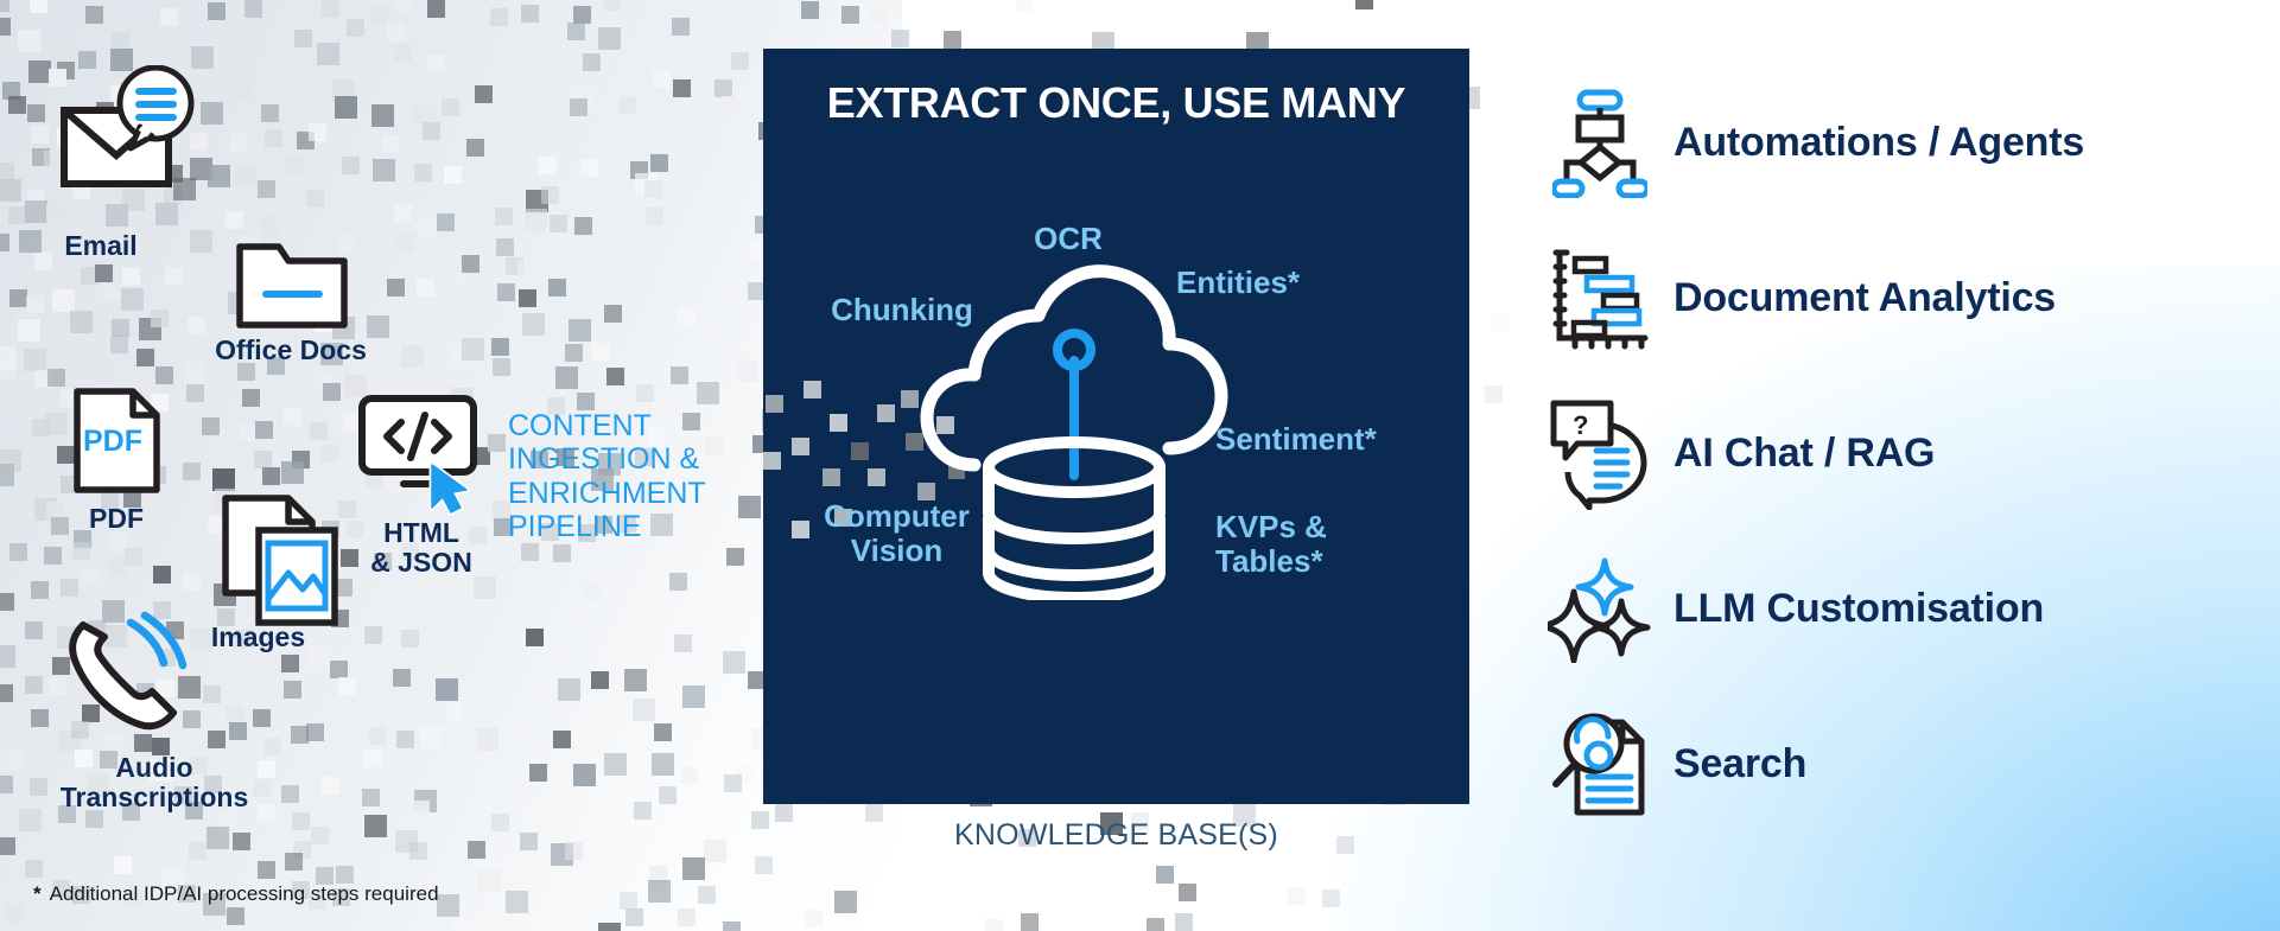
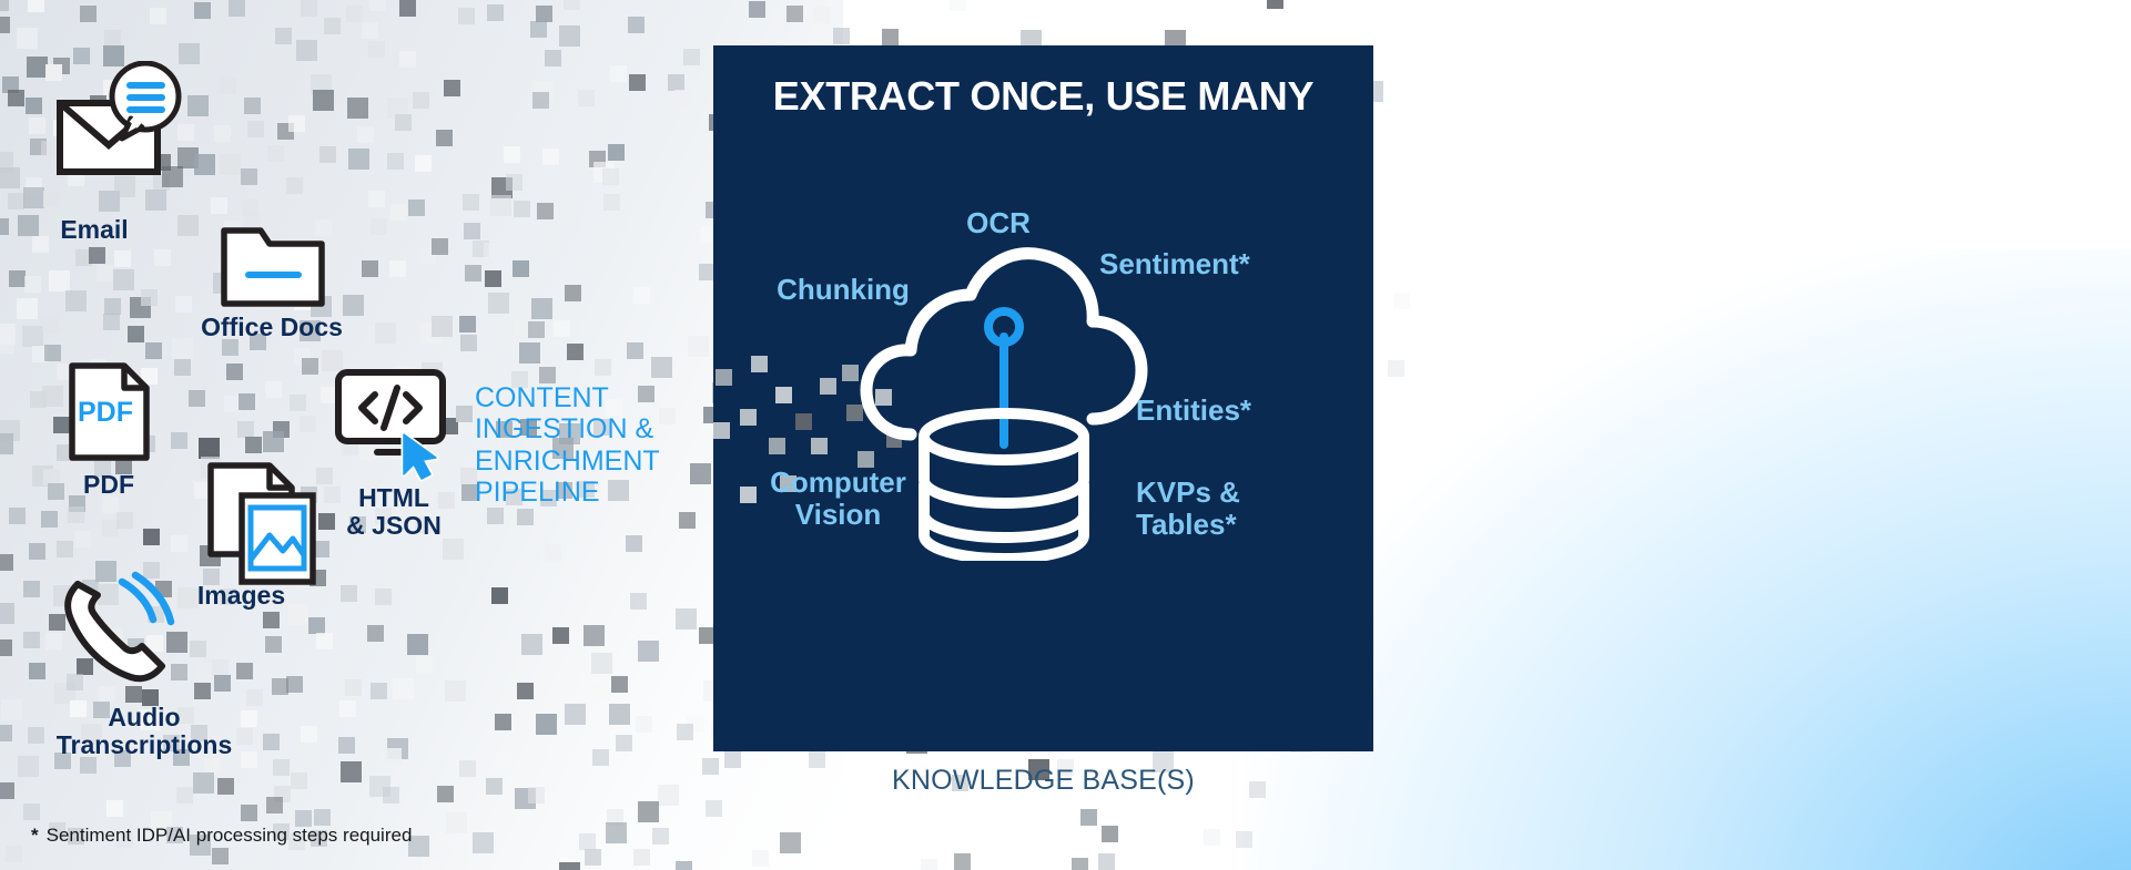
  Email
  Office Docs
  PDF
  PDF
  HTML
  & JSON
  Images
  Audio
  Transcriptions
  CONTENT
  INGESTION &
  ENRICHMENT
  PIPELINE
  EXTRACT ONCE, USE MANY
  OCR
- Entities*
+ Sentiment*
  Chunking
- Sentiment*
+ Entities*
  Computer
  Vision
  KVPs &
  Tables*
  KNOWLEDGE BASE(S)
- * Additional IDP/AI processing steps required
+ * Sentiment IDP/AI processing steps required
- Automations / Agents
- Document Analytics
- ?
- AI Chat / RAG
- LLM Customisation
- Search
